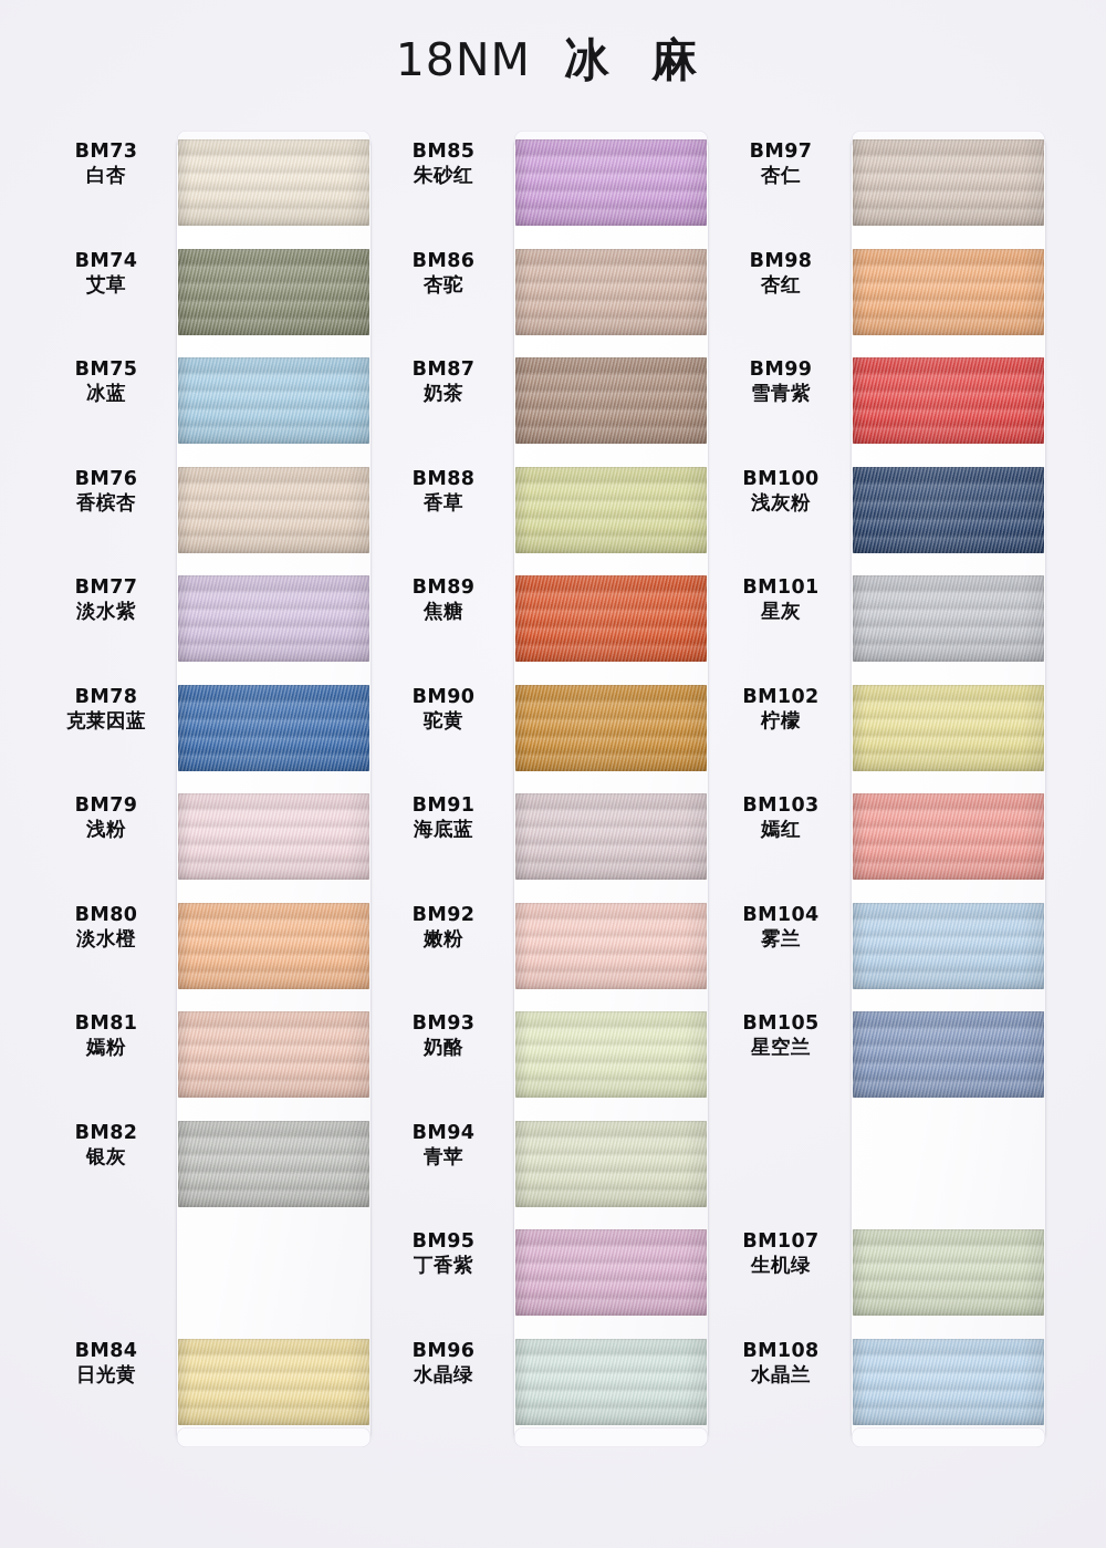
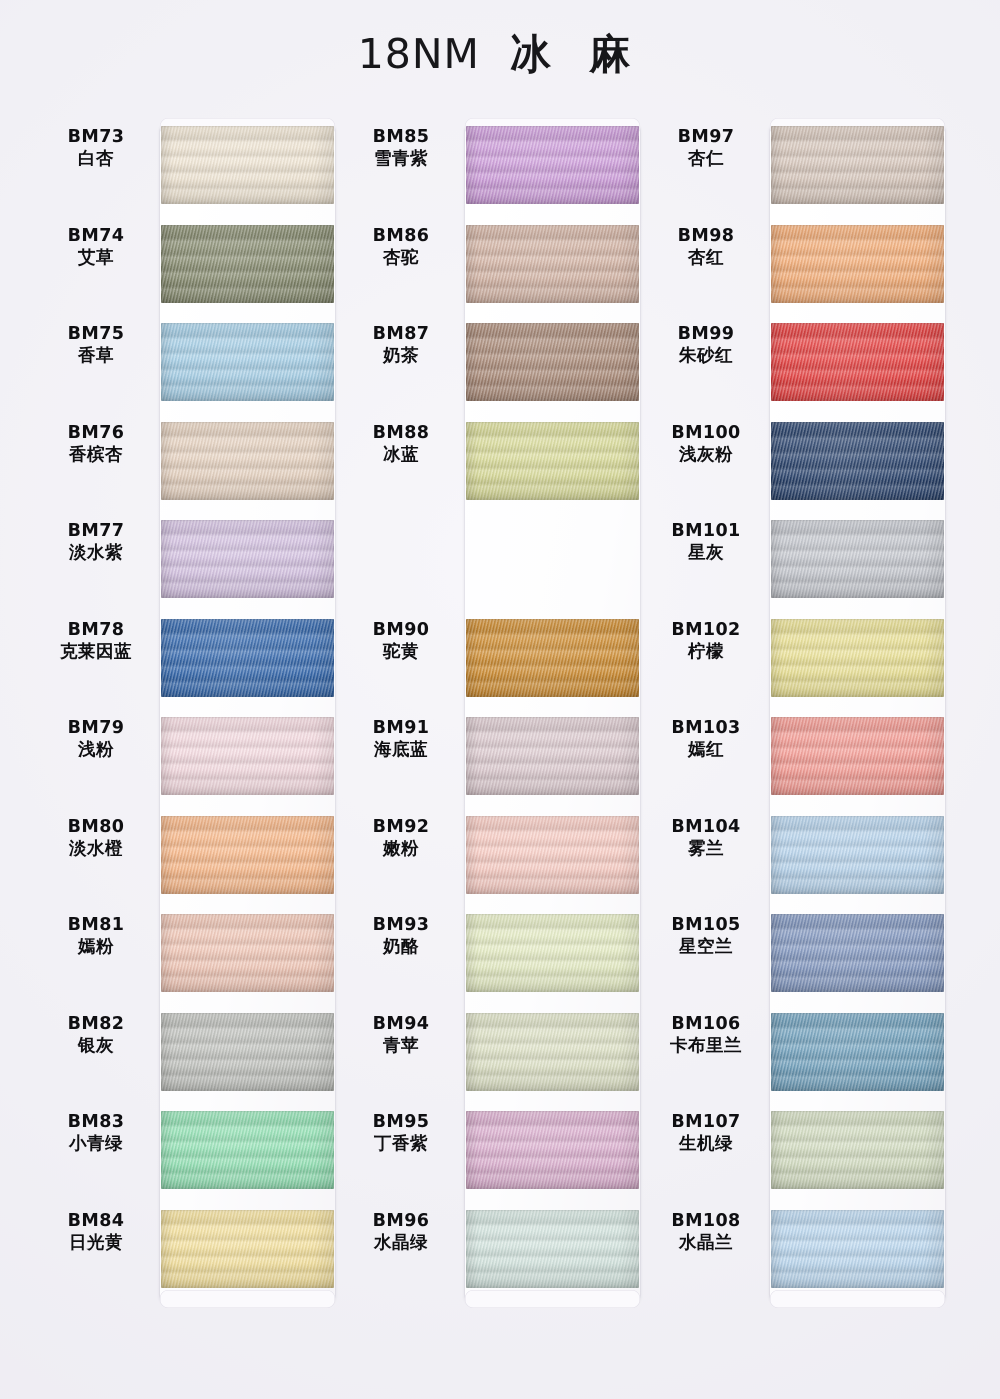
  18NM 冰 麻
  BM73
  白杏
  BM74
  艾草
  BM75
- 冰蓝
+ 香草
  BM76
  香槟杏
  BM77
  淡水紫
  BM78
  克莱因蓝
  BM79
  浅粉
  BM80
  淡水橙
  BM81
  嫣粉
  BM82
  银灰
+ BM83
+ 小青绿
  BM84
  日光黄
  BM85
- 朱砂红
+ 雪青紫
  BM86
  杏驼
  BM87
  奶茶
  BM88
- 香草
+ 冰蓝
- BM89
- 焦糖
  BM90
  驼黄
  BM91
  海底蓝
  BM92
  嫩粉
  BM93
  奶酪
  BM94
  青苹
  BM95
  丁香紫
  BM96
  水晶绿
  BM97
  杏仁
  BM98
  杏红
  BM99
- 雪青紫
+ 朱砂红
  BM100
  浅灰粉
  BM101
  星灰
  BM102
  柠檬
  BM103
  嫣红
  BM104
  雾兰
  BM105
  星空兰
+ BM106
+ 卡布里兰
  BM107
  生机绿
  BM108
  水晶兰
